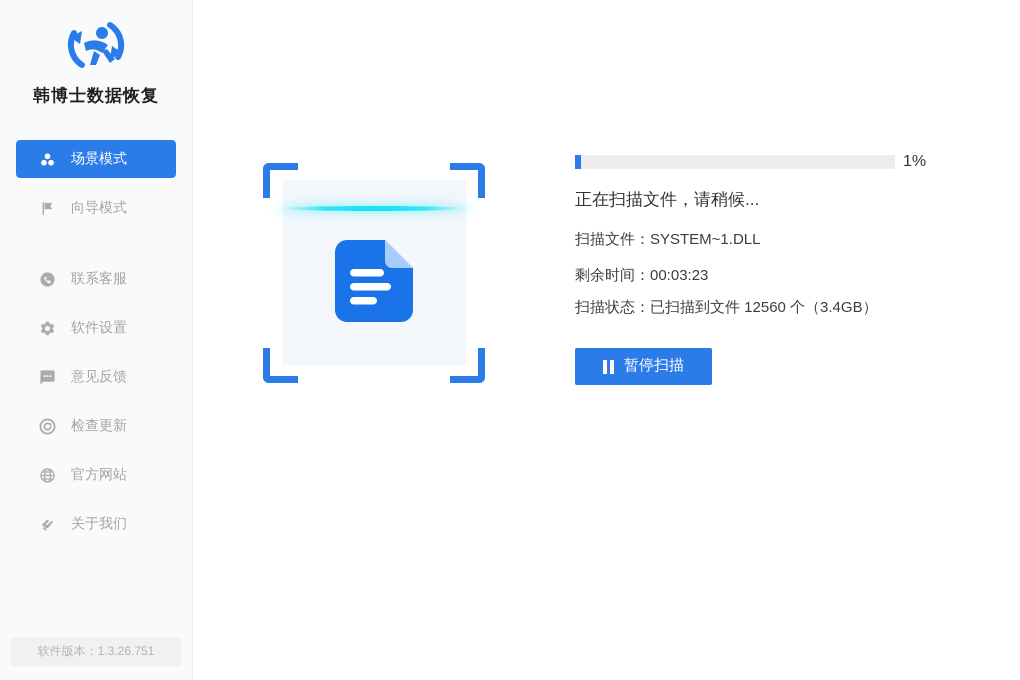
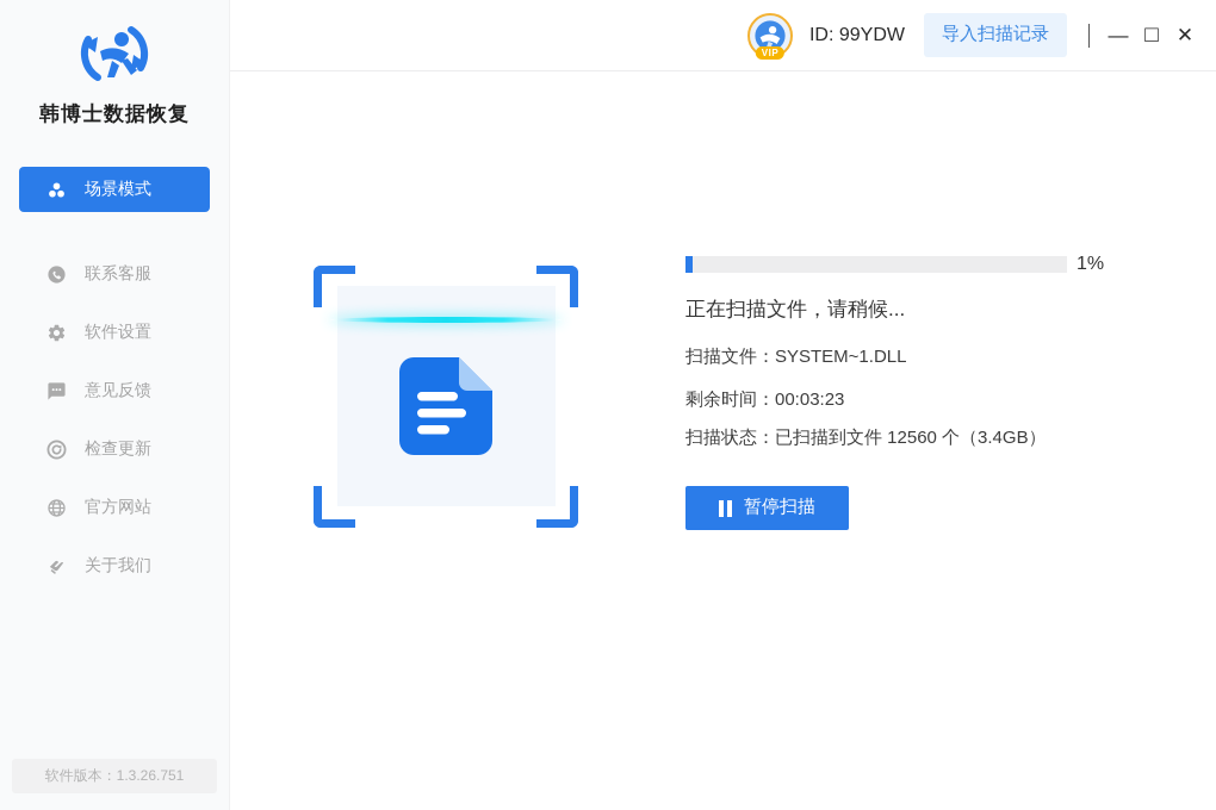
  韩博士数据恢复
  场景模式
- 向导模式
  联系客服
  软件设置
  意见反馈
  检查更新
  官方网站
  关于我们
  软件版本：1.3.26.751
+ VIP
+ ID: 99YDW
+ 导入扫描记录
+ —
+ □
+ ✕
  1%
  正在扫描文件，请稍候...
  扫描文件：SYSTEM~1.DLL
  剩余时间：00:03:23
  扫描状态：已扫描到文件 12560 个（3.4GB）
  暂停扫描
